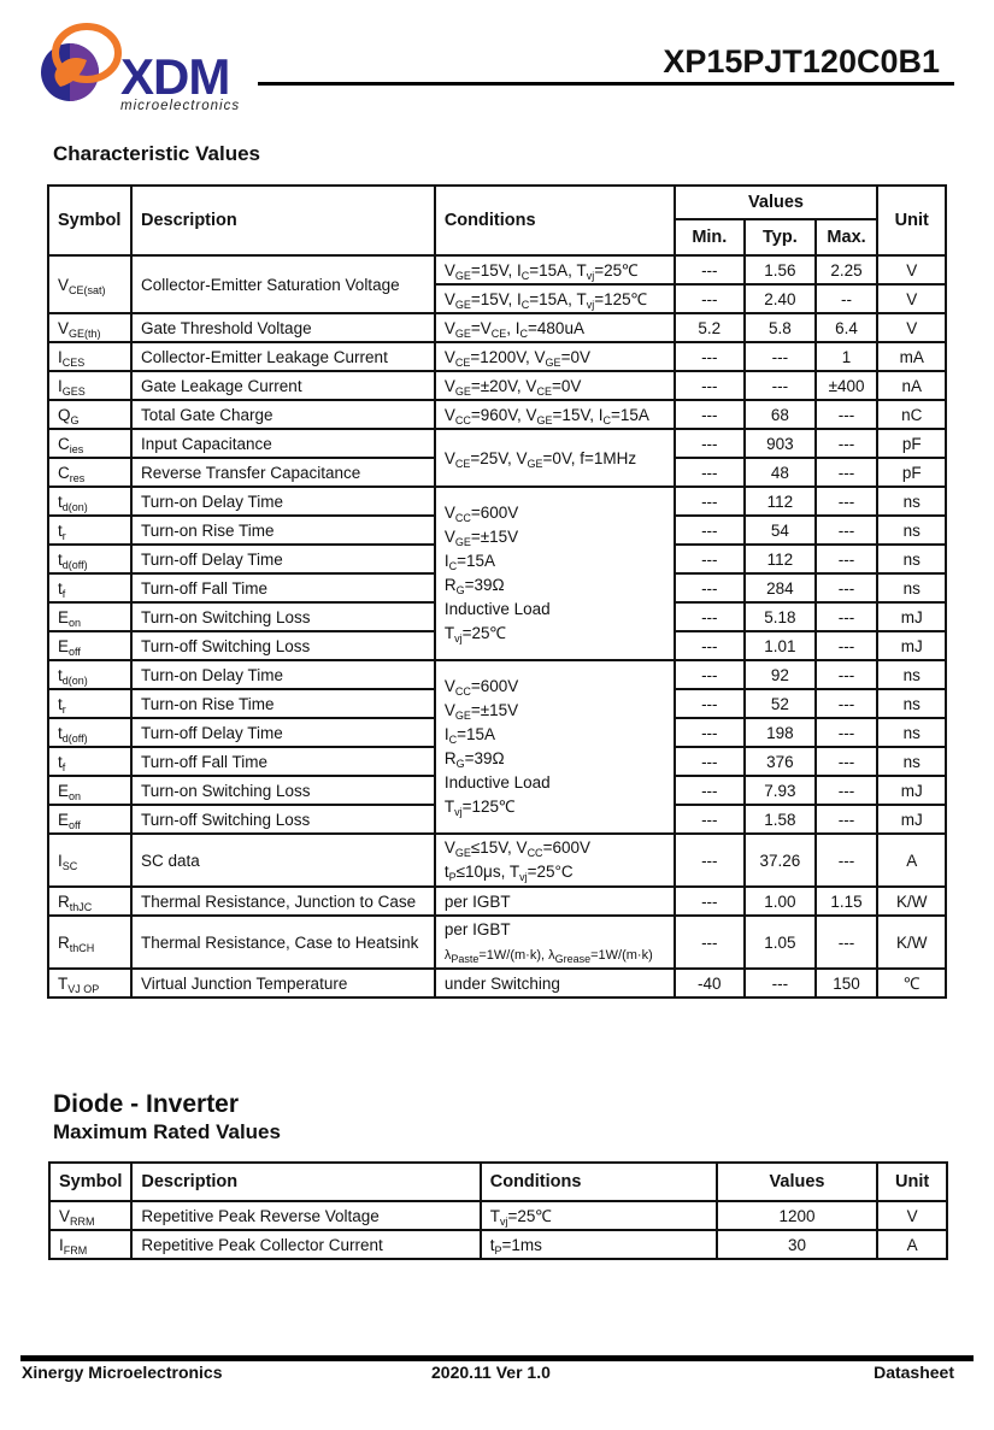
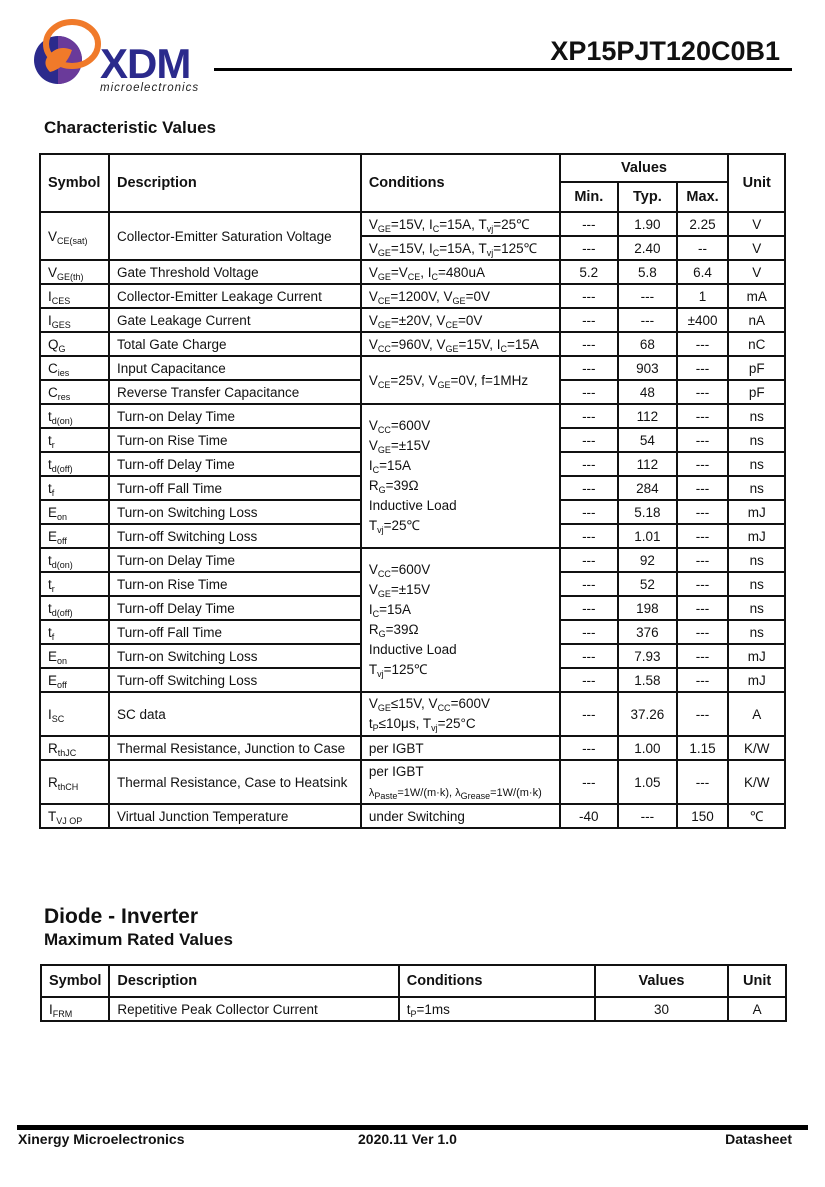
  XDM
  microelectronics
  XP15PJT120C0B1
  Characteristic Values
  Symbol	Description	Conditions	Values	Unit
  Min.	Typ.	Max.
- VCE(sat)	Collector-Emitter Saturation Voltage	VGE=15V, IC=15A, Tvj=25℃	---	1.56	2.25	V
+ VCE(sat)	Collector-Emitter Saturation Voltage	VGE=15V, IC=15A, Tvj=25℃	---	1.90	2.25	V
  VGE=15V, IC=15A, Tvj=125℃	---	2.40	--	V
  VGE(th)	Gate Threshold Voltage	VGE=VCE, IC=480uA	5.2	5.8	6.4	V
  ICES	Collector-Emitter Leakage Current	VCE=1200V, VGE=0V	---	---	1	mA
  IGES	Gate Leakage Current	VGE=±20V, VCE=0V	---	---	±400	nA
  QG	Total Gate Charge	VCC=960V, VGE=15V, IC=15A	---	68	---	nC
  Cies	Input Capacitance	VCE=25V, VGE=0V, f=1MHz	---	903	---	pF
  Cres	Reverse Transfer Capacitance	---	48	---	pF
  td(on)	Turn-on Delay Time	VCC=600VVGE=±15VIC=15ARG=39ΩInductive LoadTvj=25℃	---	112	---	ns
  tr	Turn-on Rise Time	---	54	---	ns
  td(off)	Turn-off Delay Time	---	112	---	ns
  tf	Turn-off Fall Time	---	284	---	ns
  Eon	Turn-on Switching Loss	---	5.18	---	mJ
  Eoff	Turn-off Switching Loss	---	1.01	---	mJ
  td(on)	Turn-on Delay Time	VCC=600VVGE=±15VIC=15ARG=39ΩInductive LoadTvj=125℃	---	92	---	ns
  tr	Turn-on Rise Time	---	52	---	ns
  td(off)	Turn-off Delay Time	---	198	---	ns
  tf	Turn-off Fall Time	---	376	---	ns
  Eon	Turn-on Switching Loss	---	7.93	---	mJ
  Eoff	Turn-off Switching Loss	---	1.58	---	mJ
  ISC	SC data	VGE≤15V, VCC=600VtP≤10μs, Tvj=25°C	---	37.26	---	A
  RthJC	Thermal Resistance, Junction to Case	per IGBT	---	1.00	1.15	K/W
  RthCH	Thermal Resistance, Case to Heatsink	per IGBTλPaste=1W/(m·k), λGrease=1W/(m·k)	---	1.05	---	K/W
  TVJ OP	Virtual Junction Temperature	under Switching	-40	---	150	℃
  Diode - Inverter
  Maximum Rated Values
  Symbol	Description	Conditions	Values	Unit
- VRRM	Repetitive Peak Reverse Voltage	Tvj=25℃	1200	V
  IFRM	Repetitive Peak Collector Current	tP=1ms	30	A
  Xinergy Microelectronics
  2020.11 Ver 1.0
  Datasheet
